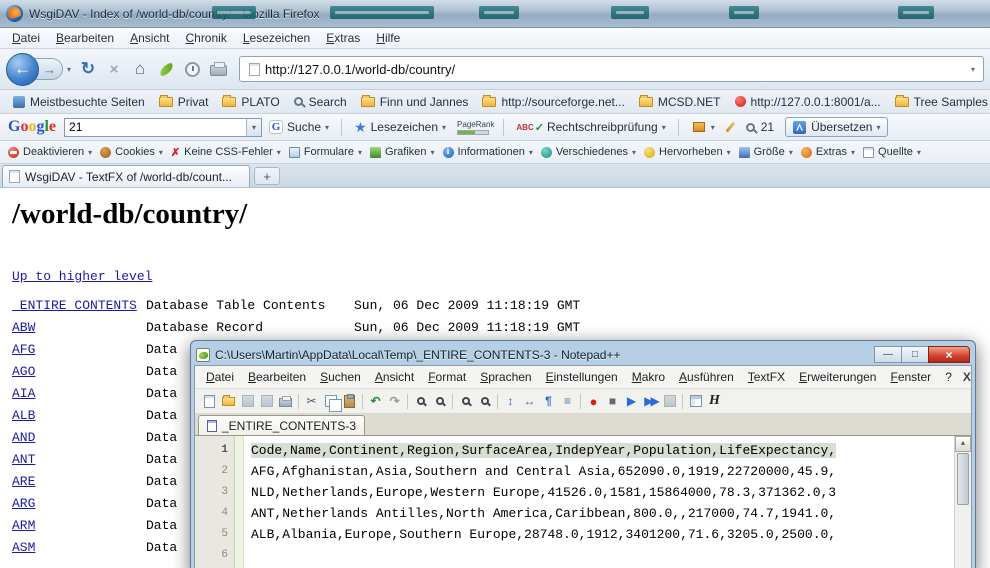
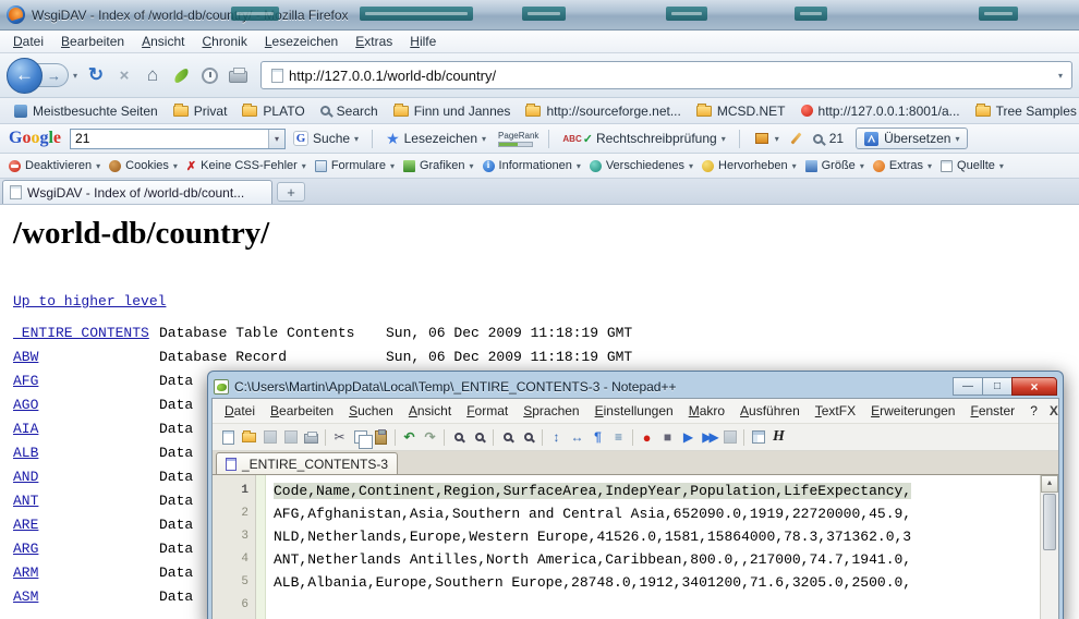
  WsgiDAV - Index of /world-db/country/ - Mozilla Firefox
  Datei
  Bearbeiten
  Ansicht
  Chronik
  Lesezeichen
  Extras
  Hilfe
  ←
  →
  ▾
  ↻
  ×
  ⌂
  http://127.0.0.1/world-db/country/
  ▾
  Meistbesuchte Seiten
  Privat
  PLATO
  Search
  Finn und Jannes
  http://sourceforge.net...
  MCSD.NET
  http://127.0.0.1:8001/a...
  Tree Samples
  Google
  21
  ▾
  G
  Suche
  ▾
  ★
  Lesezeichen
  ▾
  PageRank
  ABC
  ✓
  Rechtschreibprüfung
  ▾
  ▾
  21
  Übersetzen
  ▾
  Deaktivieren
  ▾
  Cookies
  ▾
  ✗
  Keine CSS-Fehler
  ▾
  Formulare
  ▾
  Grafiken
  ▾
  Informationen
  ▾
  Verschiedenes
  ▾
  Hervorheben
  ▾
  Größe
  ▾
  Extras
  ▾
  Quellte
  ▾
- WsgiDAV - TextFX of /world-db/count...
+ WsgiDAV - Index of /world-db/count...
  +
  /world-db/country/
  Up to higher level
  _ENTIRE_CONTENTS
  Database Table Contents
  Sun, 06 Dec 2009 11:18:19 GMT
  ABW
  Database Record
  Sun, 06 Dec 2009 11:18:19 GMT
  AFG
  Data
  AGO
  Data
  AIA
  Data
  ALB
  Data
  AND
  Data
  ANT
  Data
  ARE
  Data
  ARG
  Data
  ARM
  Data
  ASM
  Data
  C:\Users\Martin\AppData\Local\Temp\_ENTIRE_CONTENTS-3 - Notepad++
  —
  □
  ×
  Datei
  Bearbeiten
  Suchen
  Ansicht
  Format
  Sprachen
  Einstellungen
  Makro
  Ausführen
  TextFX
  Erweiterungen
  Fenster
  ?
  X
  ✂
  ↶
  ↷
  ↕
  ↔
  ¶
  ≡
  ●
  ■
  ▶
  ▶▶
  H
  _ENTIRE_CONTENTS-3
  1
  2
  3
  4
  5
  6
  Code,Name,Continent,Region,SurfaceArea,IndepYear,Population,LifeExpectancy,
  AFG,Afghanistan,Asia,Southern and Central Asia,652090.0,1919,22720000,45.9,
  NLD,Netherlands,Europe,Western Europe,41526.0,1581,15864000,78.3,371362.0,3
  ANT,Netherlands Antilles,North America,Caribbean,800.0,,217000,74.7,1941.0,
  ALB,Albania,Europe,Southern Europe,28748.0,1912,3401200,71.6,3205.0,2500.0,
  ▲
